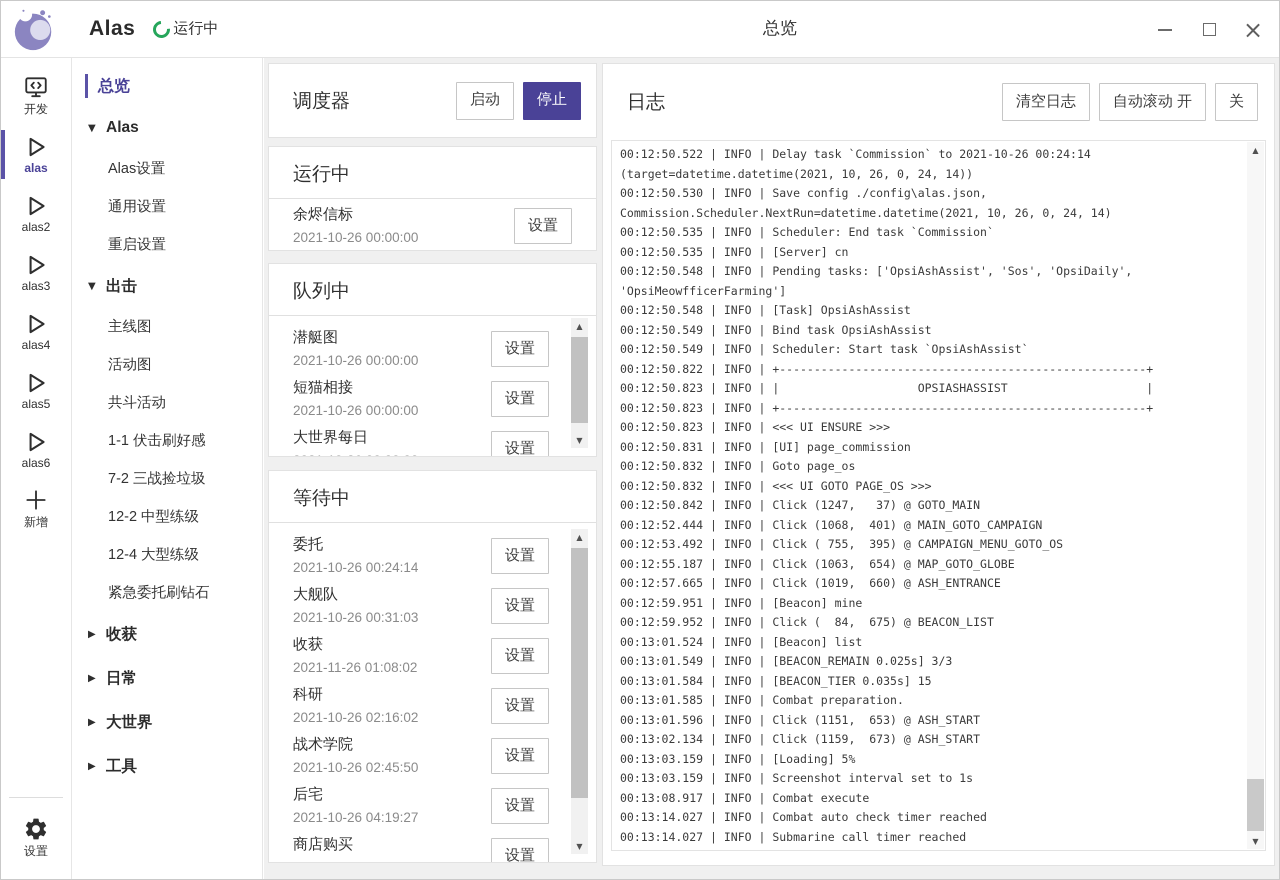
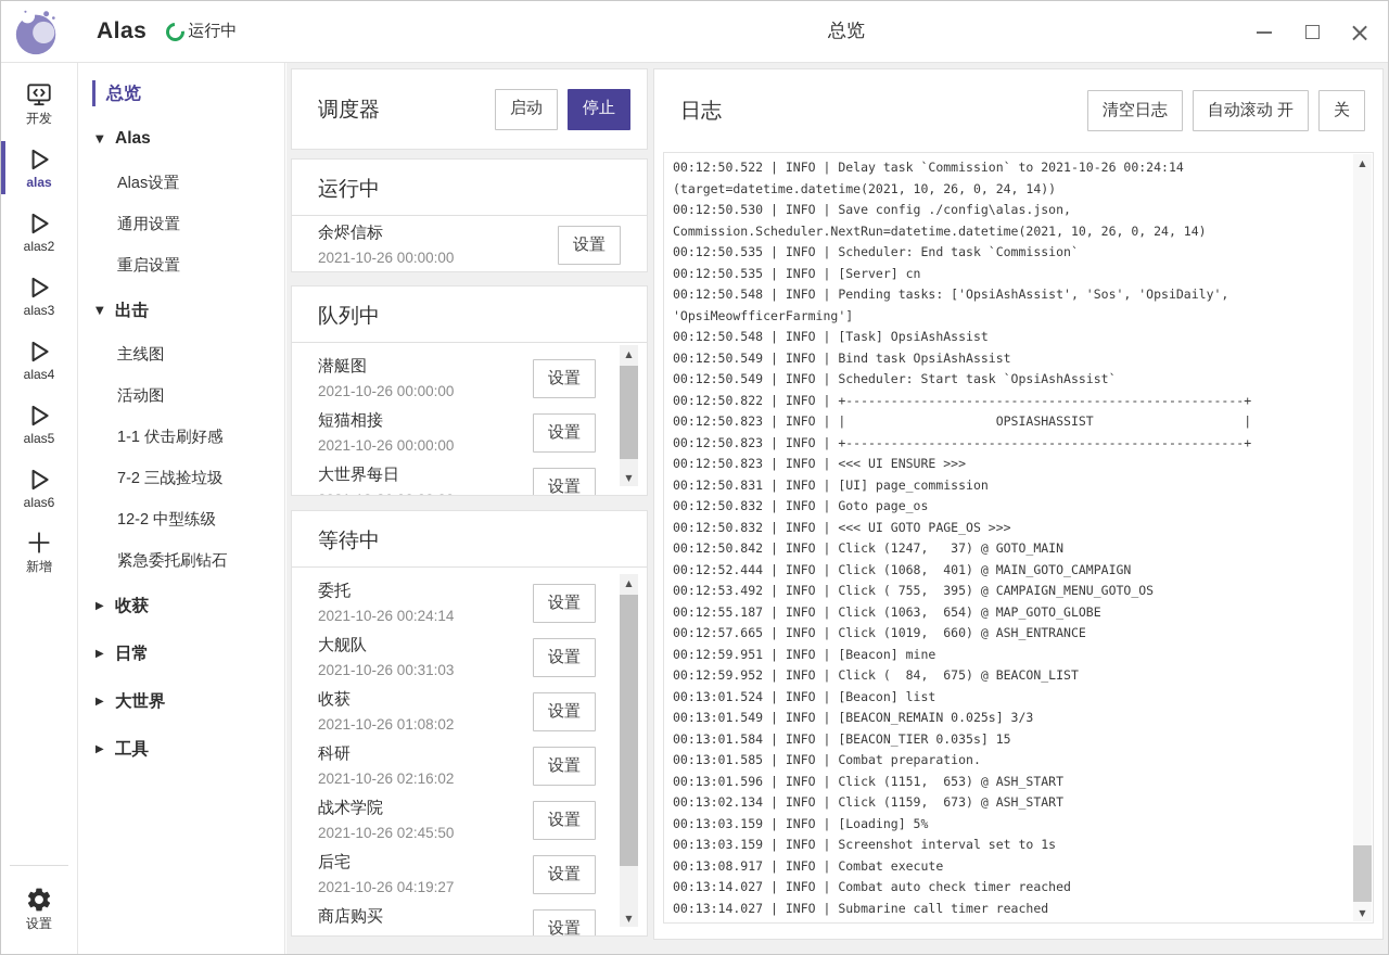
  Alas
  运行中
  总览
  ×
  开发
  alas
  alas2
  alas3
  alas4
  alas5
  alas6
  新增
  设置
  总览
  ▼
  Alas
  Alas设置
  通用设置
  重启设置
  ▼
  出击
  主线图
  活动图
- 共斗活动
  1-1 伏击刷好感
  7-2 三战捡垃圾
  12-2 中型练级
- 12-4 大型练级
  紧急委托刷钻石
  ▶
  收获
  ▶
  日常
  ▶
  大世界
  ▶
  工具
  调度器
  启动
  停止
  运行中
  余烬信标
  2021-10-26 00:00:00
  设置
  队列中
  潜艇图
  2021-10-26 00:00:00
  设置
  短猫相接
  2021-10-26 00:00:00
  设置
  大世界每日
  设置
  ▲
  ▼
  等待中
  委托
  2021-10-26 00:24:14
  设置
  大舰队
  2021-10-26 00:31:03
  设置
  收获
- 2021-11-26 01:08:02
+ 2021-10-26 01:08:02
  设置
  科研
  2021-10-26 02:16:02
  设置
  战术学院
  2021-10-26 02:45:50
  设置
  后宅
  2021-10-26 04:19:27
  设置
  商店购买
  设置
  ▲
  ▼
  日志
  清空日志
  自动滚动 开
  关
  00:12:50.522 | INFO | Delay task `Commission` to 2021-10-26 00:24:14 (target=datetime.datetime(2021, 10, 26, 0, 24, 14))
  00:12:50.530 | INFO | Save config ./config\alas.json, Commission.Scheduler.NextRun=datetime.datetime(2021, 10, 26, 0, 24, 14)
  00:12:50.535 | INFO | Scheduler: End task `Commission`
  00:12:50.535 | INFO | [Server] cn
  00:12:50.548 | INFO | Pending tasks: ['OpsiAshAssist', 'Sos', 'OpsiDaily', 'OpsiMeowfficerFarming']
  00:12:50.548 | INFO | [Task] OpsiAshAssist
  00:12:50.549 | INFO | Bind task OpsiAshAssist
  00:12:50.549 | INFO | Scheduler: Start task `OpsiAshAssist`
  00:12:50.822 | INFO | +-----------------------------------------------------+
  00:12:50.823 | INFO | | OPSIASHASSIST |
  00:12:50.823 | INFO | +-----------------------------------------------------+
  00:12:50.823 | INFO | <<< UI ENSURE >>>
  00:12:50.831 | INFO | [UI] page_commission
  00:12:50.832 | INFO | Goto page_os
  00:12:50.832 | INFO | <<< UI GOTO PAGE_OS >>>
  00:12:50.842 | INFO | Click (1247, 37) @ GOTO_MAIN
  00:12:52.444 | INFO | Click (1068, 401) @ MAIN_GOTO_CAMPAIGN
  00:12:53.492 | INFO | Click ( 755, 395) @ CAMPAIGN_MENU_GOTO_OS
  00:12:55.187 | INFO | Click (1063, 654) @ MAP_GOTO_GLOBE
  00:12:57.665 | INFO | Click (1019, 660) @ ASH_ENTRANCE
  00:12:59.951 | INFO | [Beacon] mine
  00:12:59.952 | INFO | Click ( 84, 675) @ BEACON_LIST
  00:13:01.524 | INFO | [Beacon] list
  00:13:01.549 | INFO | [BEACON_REMAIN 0.025s] 3/3
  00:13:01.584 | INFO | [BEACON_TIER 0.035s] 15
  00:13:01.585 | INFO | Combat preparation.
  00:13:01.596 | INFO | Click (1151, 653) @ ASH_START
  00:13:02.134 | INFO | Click (1159, 673) @ ASH_START
  00:13:03.159 | INFO | [Loading] 5%
  00:13:03.159 | INFO | Screenshot interval set to 1s
  00:13:08.917 | INFO | Combat execute
  00:13:14.027 | INFO | Combat auto check timer reached
  00:13:14.027 | INFO | Submarine call timer reached
  ▲
  ▼
